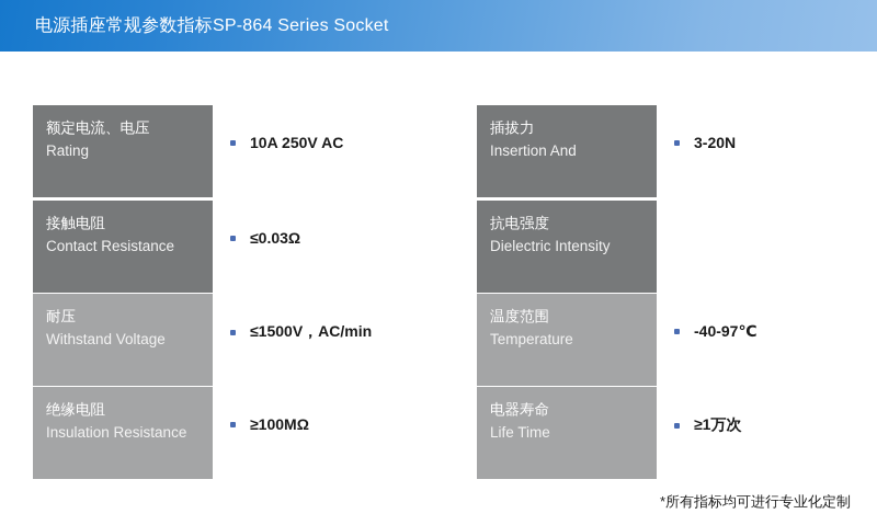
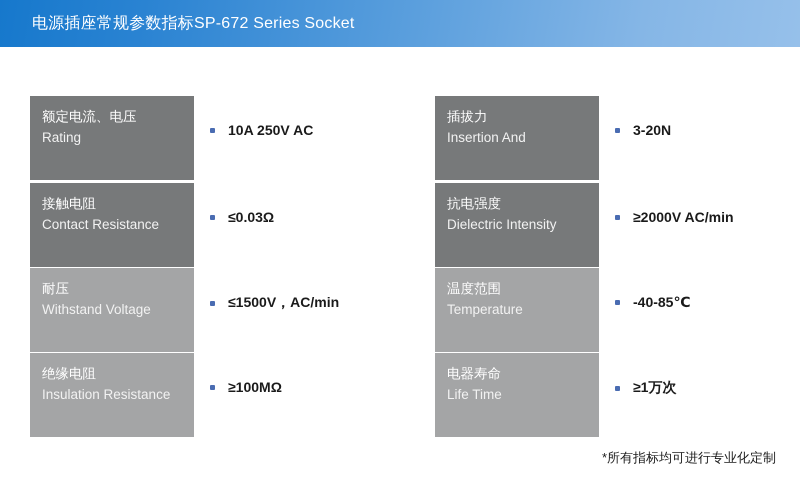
- 电源插座常规参数指标SP-864 Series Socket
+ 电源插座常规参数指标SP-672 Series Socket
  额定电流、电压
  Rating
  10A 250V AC
  接触电阻
  Contact Resistance
  ≤0.03Ω
  耐压
  Withstand Voltage
  ≤1500V，AC/min
  绝缘电阻
  Insulation Resistance
  ≥100MΩ
  插拔力
  Insertion And
  3-20N
  抗电强度
  Dielectric Intensity
+ ≥2000V AC/min
  温度范围
  Temperature
- -40-97℃
+ -40-85℃
  电器寿命
  Life Time
  ≥1万次
  *所有指标均可进行专业化定制
